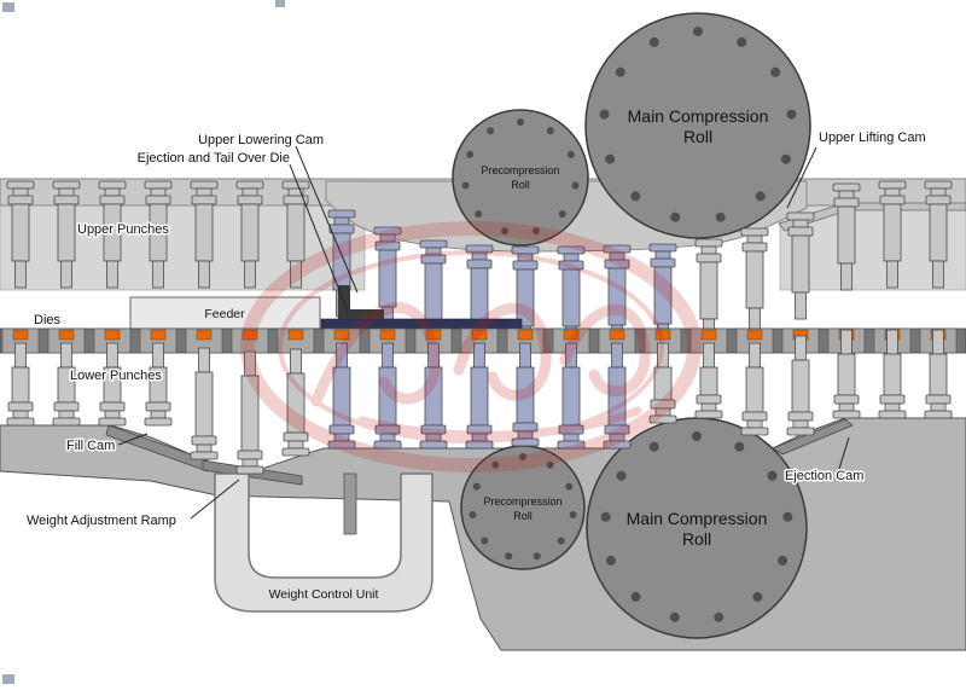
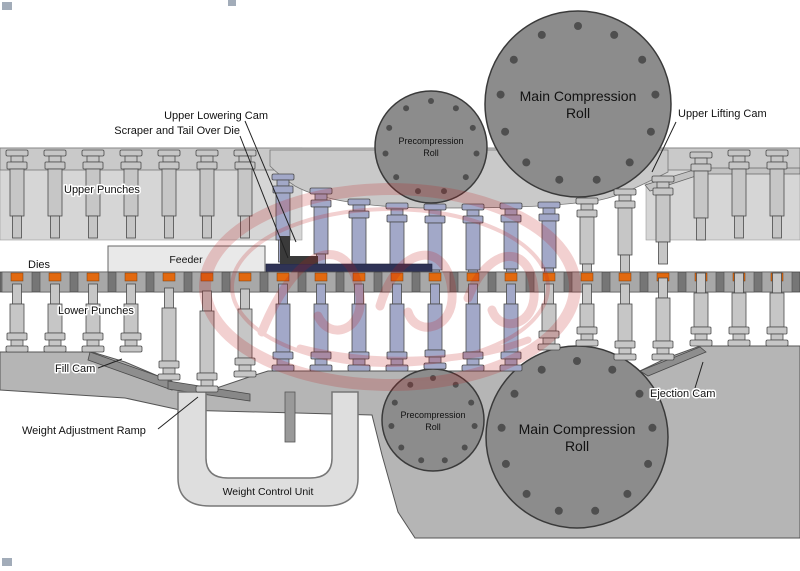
  Upper Lowering Cam
- Ejection and Tail Over Die
+ Scraper and Tail Over Die
  Upper Punches
  Feeder
  Dies
  Lower Punches
  Fill Cam
  Weight Adjustment Ramp
  Weight Control Unit
  Upper Lifting Cam
  Ejection Cam
  Precompression
  Roll
  Main Compression
  Roll
  Precompression
  Roll
  Main Compression
  Roll
